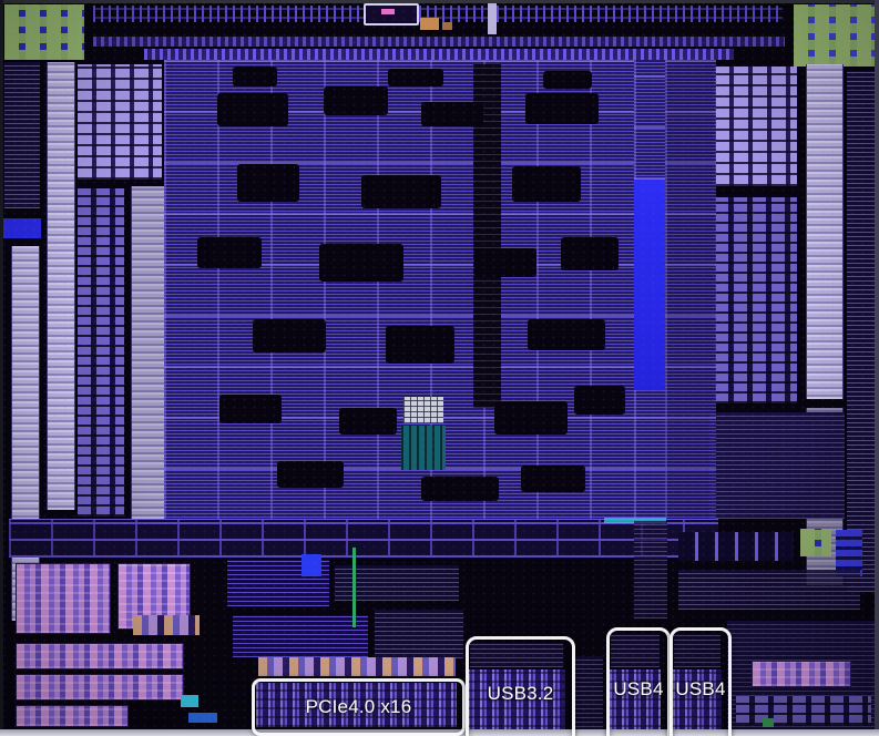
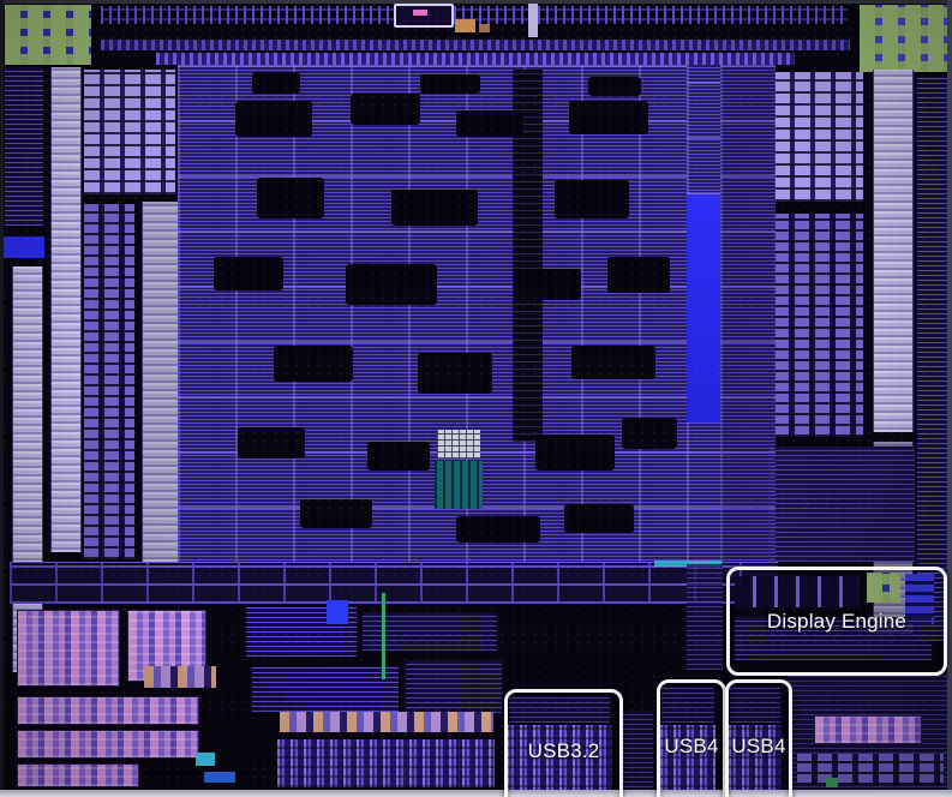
- PCIe4.0 x16
  USB3.2
  USB4
  USB4
+ Display Engine
